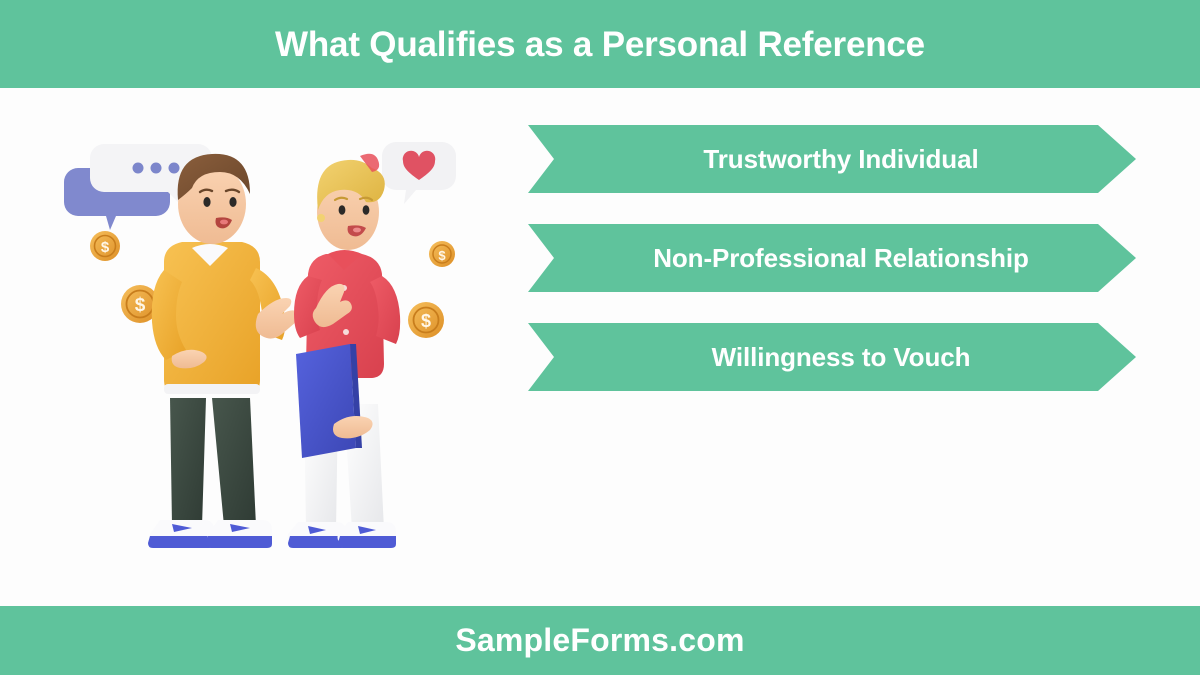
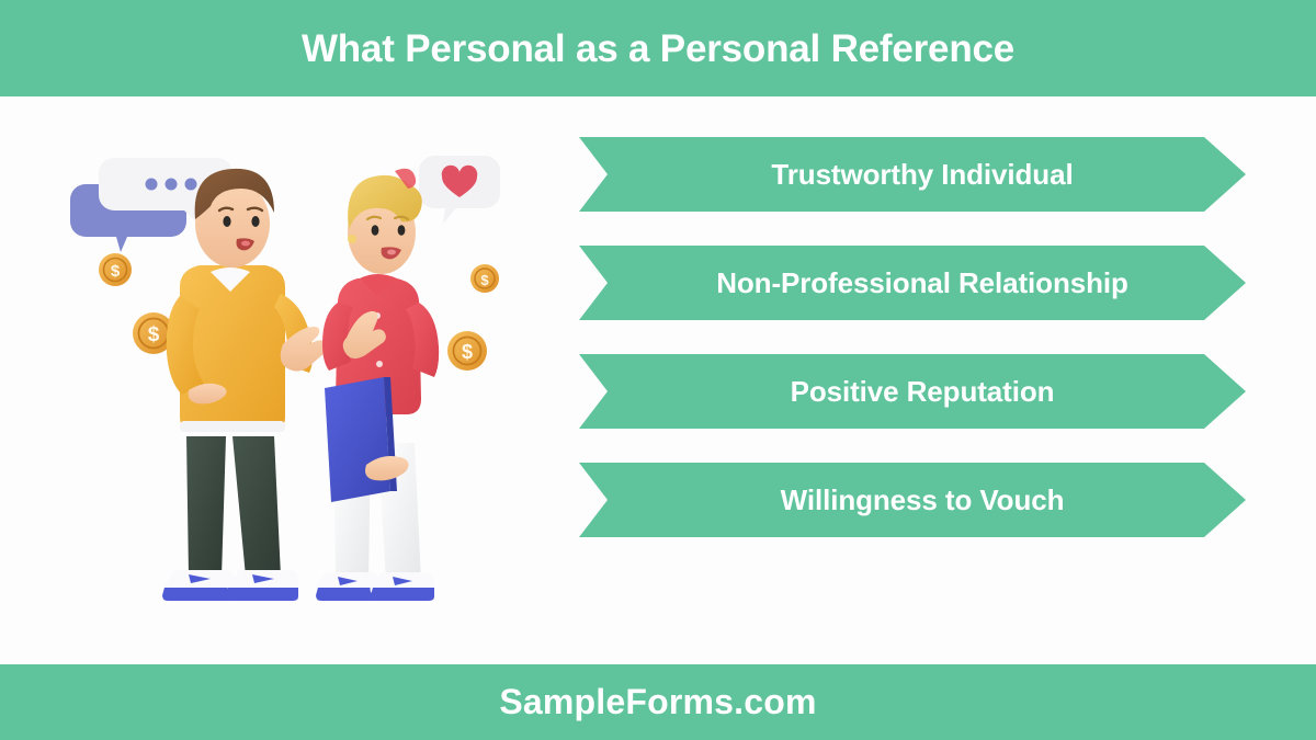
- What Qualifies as a Personal Reference
+ What Personal as a Personal Reference
  $
  $
  $
  $
  Trustworthy Individual
  Non-Professional Relationship
+ Positive Reputation
  Willingness to Vouch
  SampleForms.com
